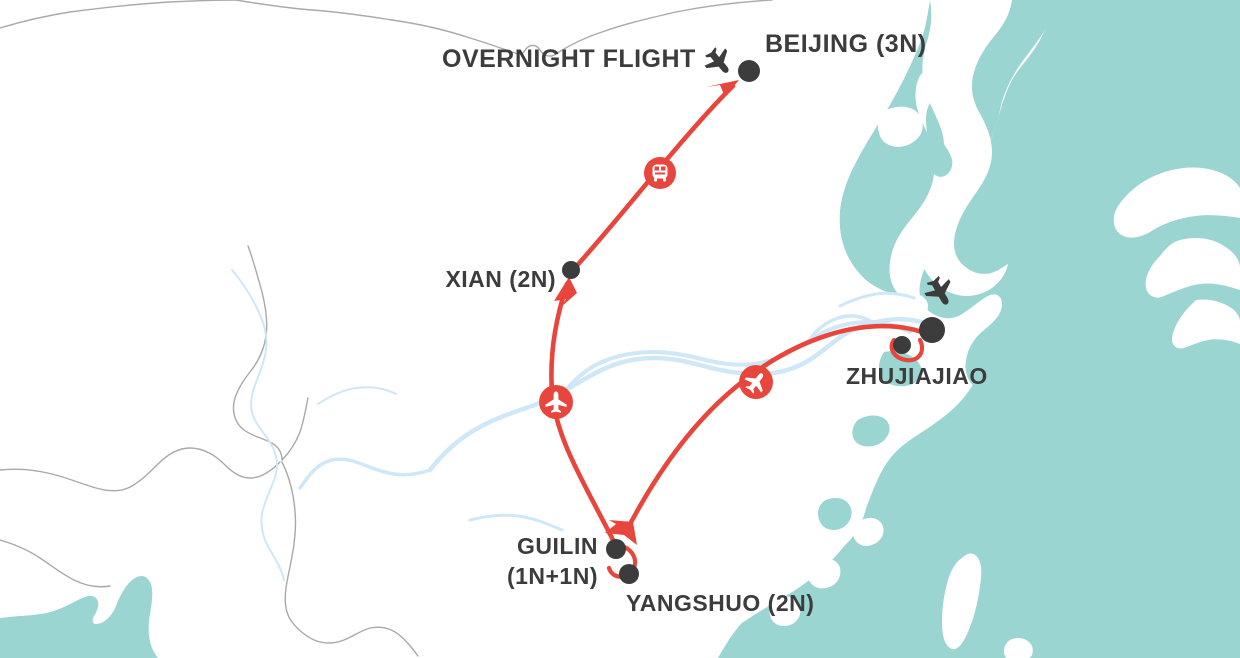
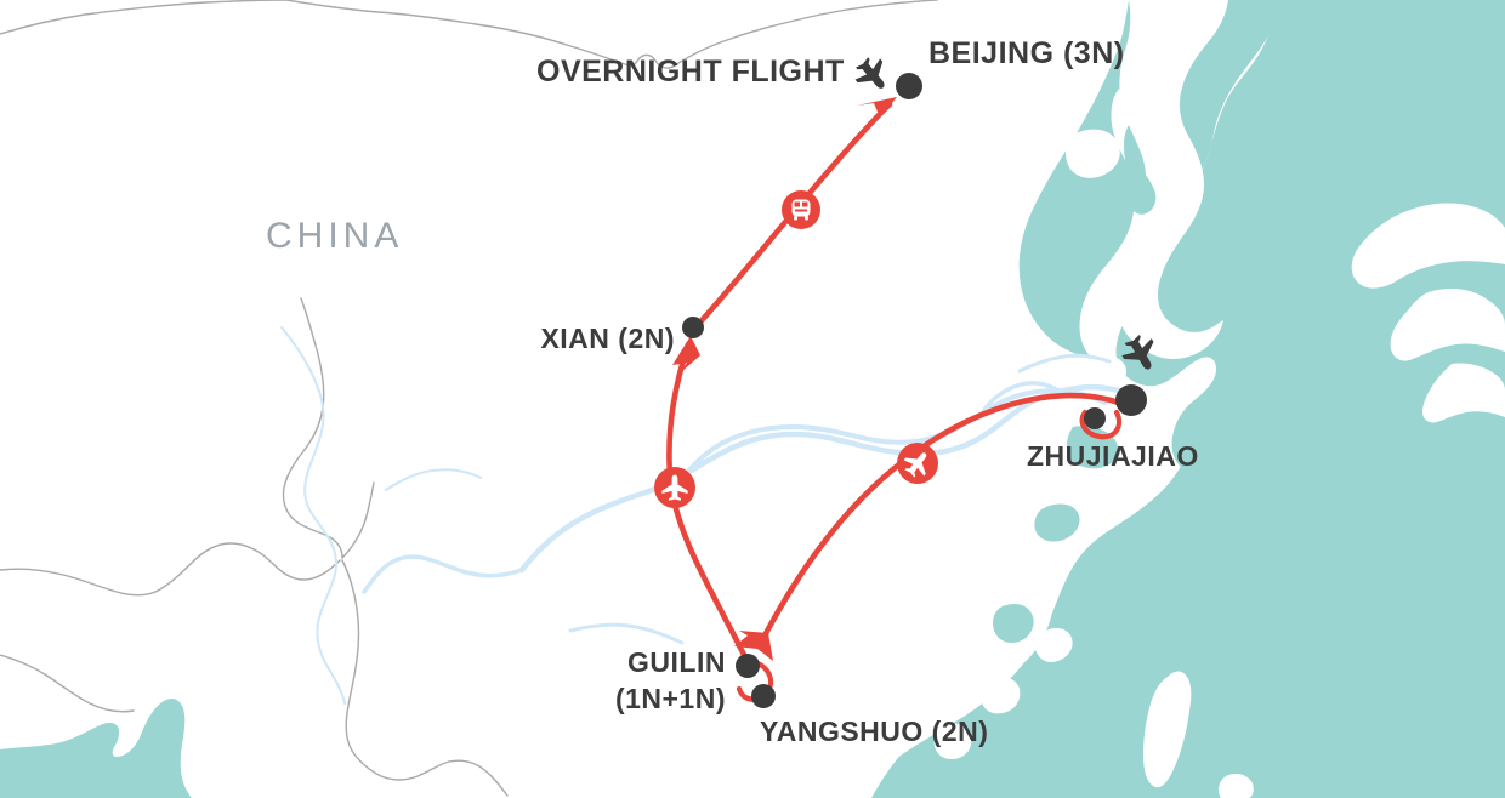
+ CHINA
  OVERNIGHT FLIGHT
  BEIJING (3N)
  XIAN (2N)
  ZHUJIAJIAO
  GUILIN
  (1N+1N)
  YANGSHUO (2N)
